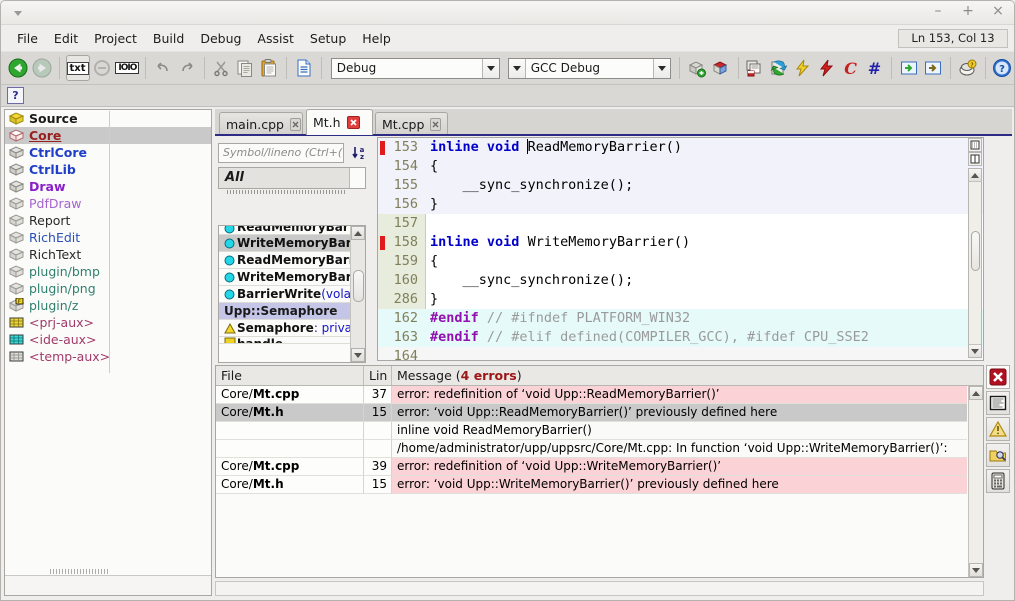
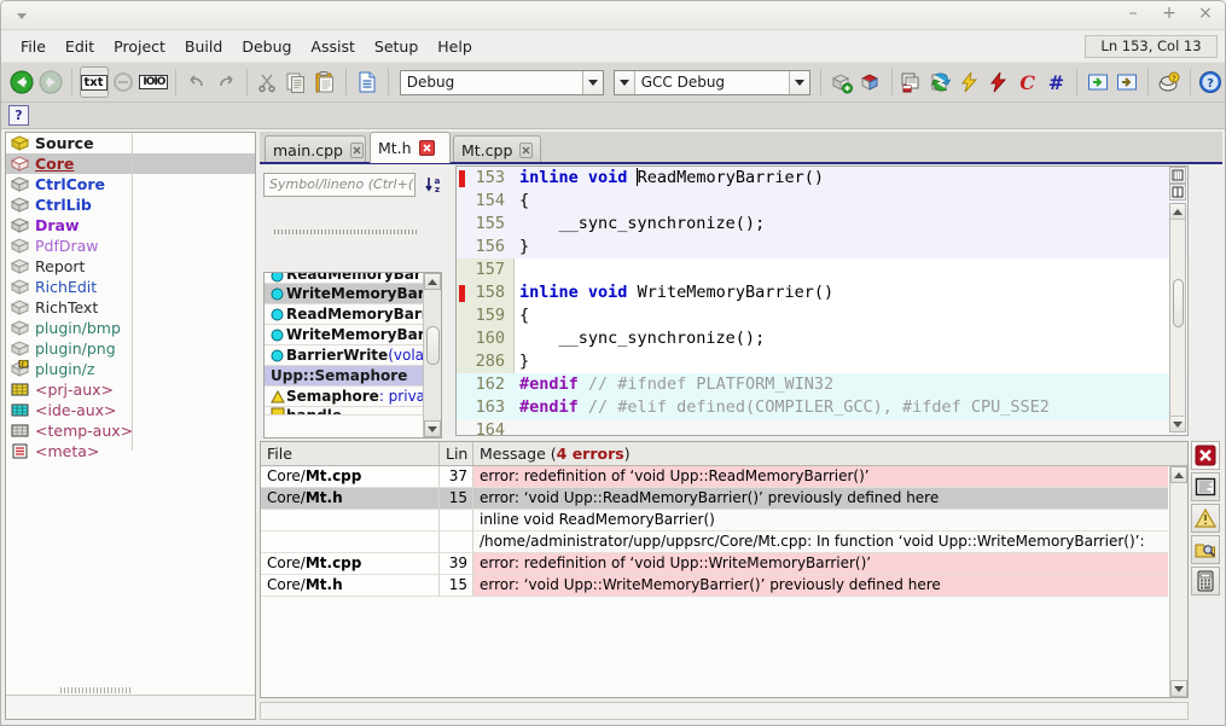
  –
  +
  ×
  File
  Edit
  Project
  Build
  Debug
  Assist
  Setup
  Help
  Ln 153, Col 13
  txt
  IOIO
  Debug
  GCC Debug
  C
  #
  ?
  ?
  Source
  Core
  CtrlCore
  CtrlLib
  Draw
  PdfDraw
  Report
  RichEdit
  RichText
  plugin/bmp
  plugin/png
  plugin/z
  <prj-aux>
  <ide-aux>
  <temp-aux>
+ <meta>
  main.cpp
  Mt.h
  Mt.cpp
  Symbol/lineno (Ctrl+(
  a
  z
- All
  ReadMemoryBar
  WriteMemoryBar
  ReadMemoryBar
  WriteMemoryBar
  BarrierWrite
  (vola
  Upp::Semaphore
  Semaphore
  : priva
  153
  inline void ReadMemoryBarrier()
  154
  {
  155
  __sync_synchronize();
  156
  }
  157
  158
  inline void WriteMemoryBarrier()
  159
  {
  160
  __sync_synchronize();
  286
  }
  162
  #endif // #ifndef PLATFORM_WIN32
  163
  #endif // #elif defined(COMPILER_GCC), #ifdef CPU_SSE2
  164
  File
  Lin
  Message (4 errors)
  Core/Mt.cpp
  37
  error: redefinition of ‘void Upp::ReadMemoryBarrier()’
  Core/Mt.h
  15
  error: ‘void Upp::ReadMemoryBarrier()’ previously defined here
  inline void ReadMemoryBarrier()
  /home/administrator/upp/uppsrc/Core/Mt.cpp: In function ‘void Upp::WriteMemoryBarrier()’:
  Core/Mt.cpp
  39
  error: redefinition of ‘void Upp::WriteMemoryBarrier()’
  Core/Mt.h
  15
  error: ‘void Upp::WriteMemoryBarrier()’ previously defined here
